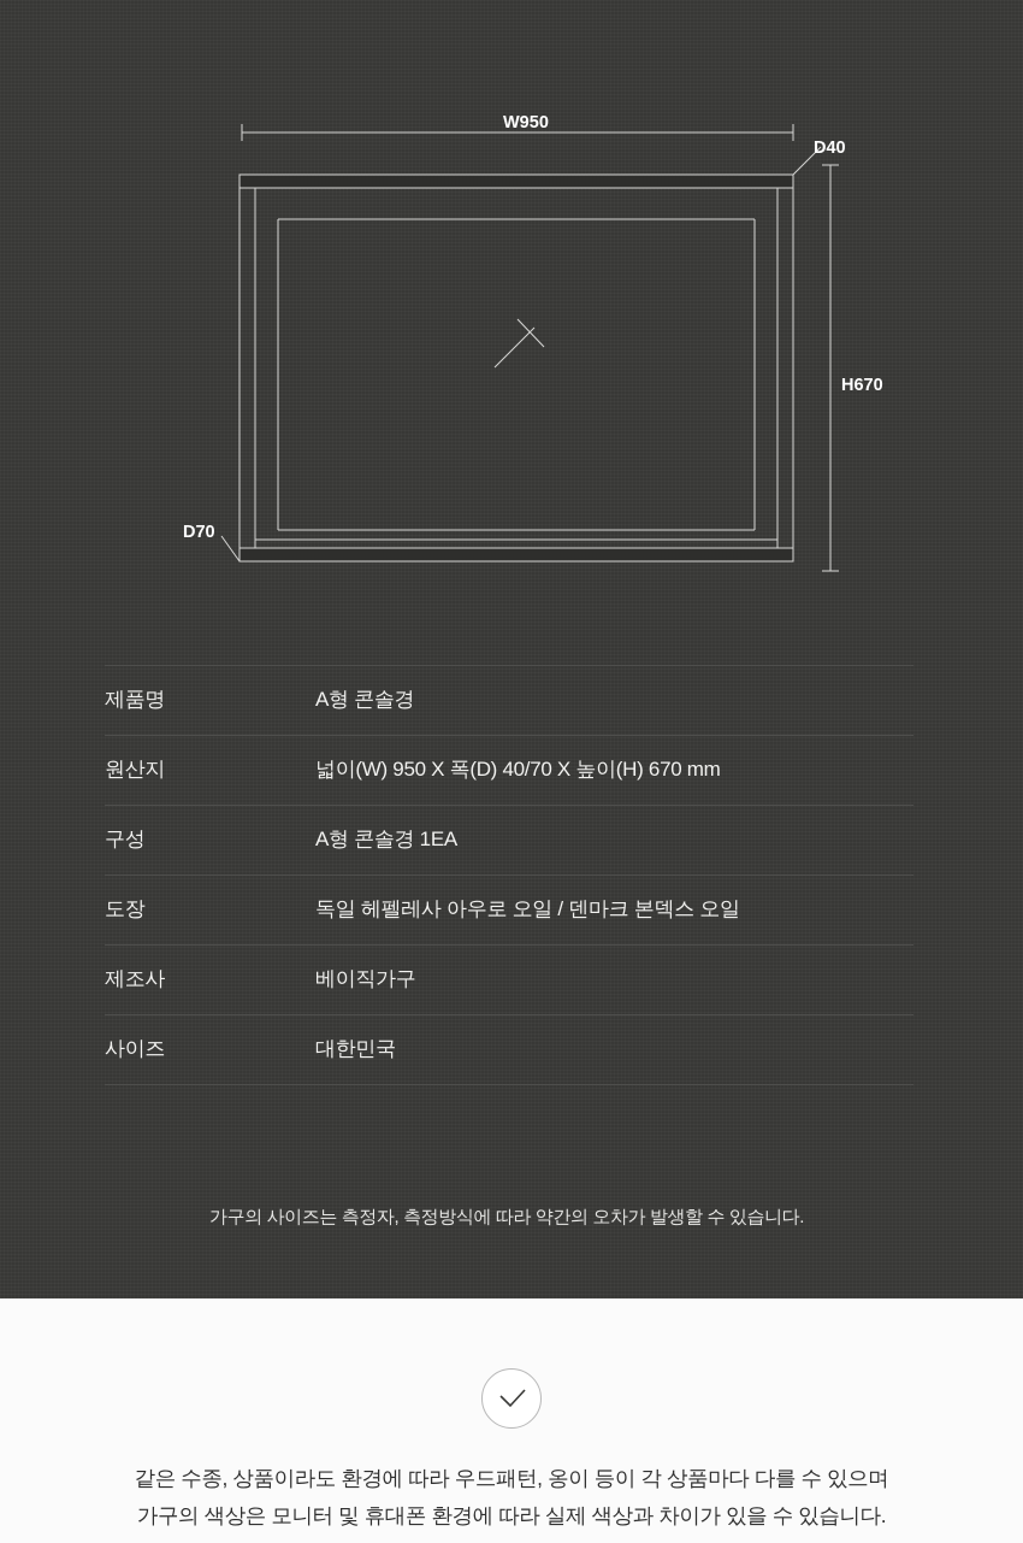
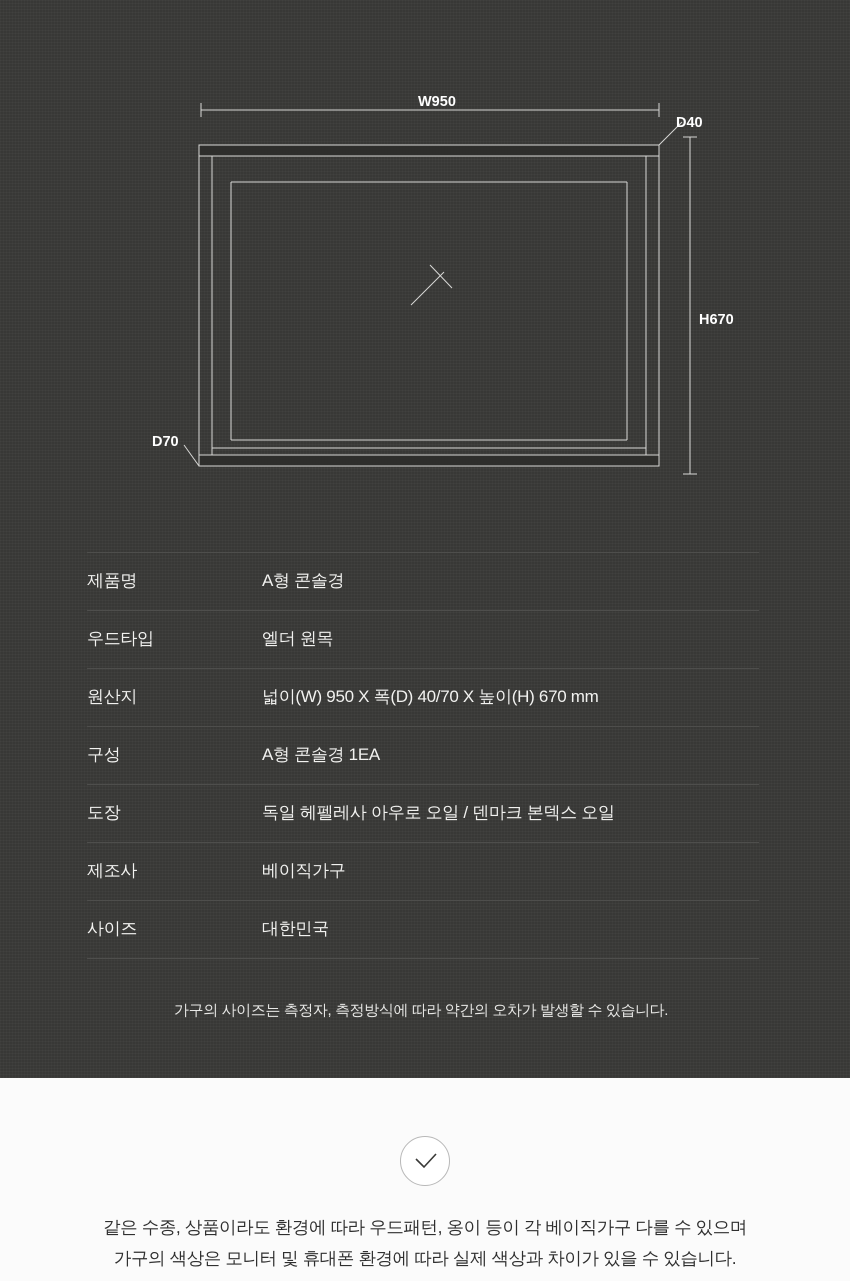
  W950
  D40
  D70
  H670
  제품명
  A형 콘솔경
+ 우드타입
+ 엘더 원목
  원산지
  넓이(W) 950 X 폭(D) 40/70 X 높이(H) 670 mm
  구성
  A형 콘솔경 1EA
  도장
  독일 헤펠레사 아우로 오일 / 덴마크 본덱스 오일
  제조사
  베이직가구
  사이즈
  대한민국
  가구의 사이즈는 측정자, 측정방식에 따라 약간의 오차가 발생할 수 있습니다.
- 같은 수종, 상품이라도 환경에 따라 우드패턴, 옹이 등이 각 상품마다 다를 수 있으며
+ 같은 수종, 상품이라도 환경에 따라 우드패턴, 옹이 등이 각 베이직가구 다를 수 있으며
  가구의 색상은 모니터 및 휴대폰 환경에 따라 실제 색상과 차이가 있을 수 있습니다.
